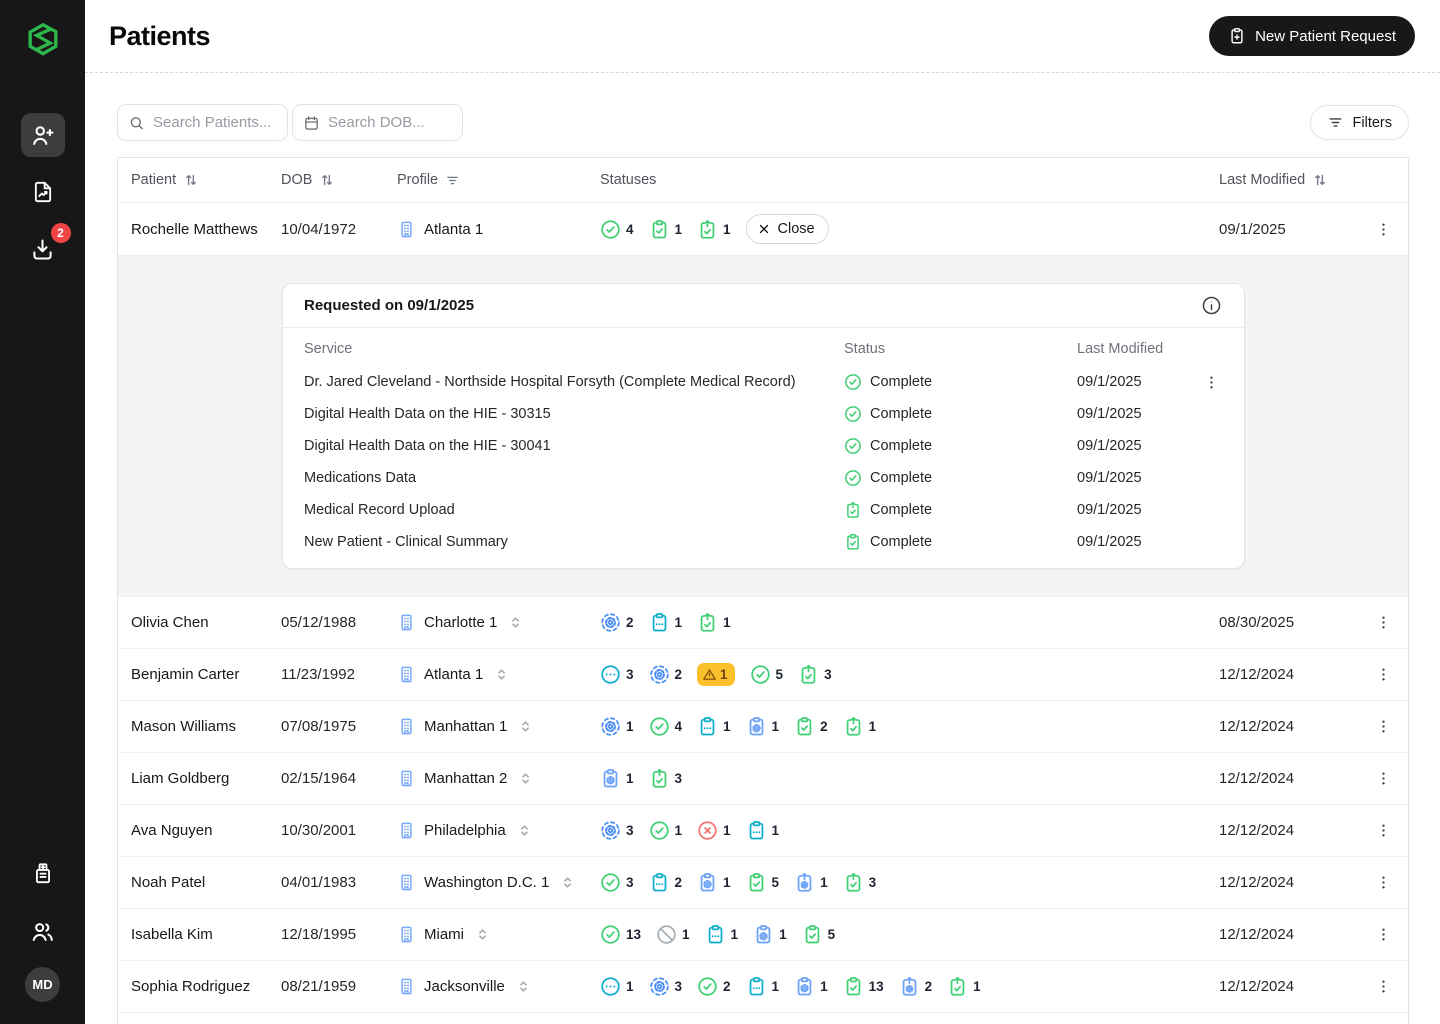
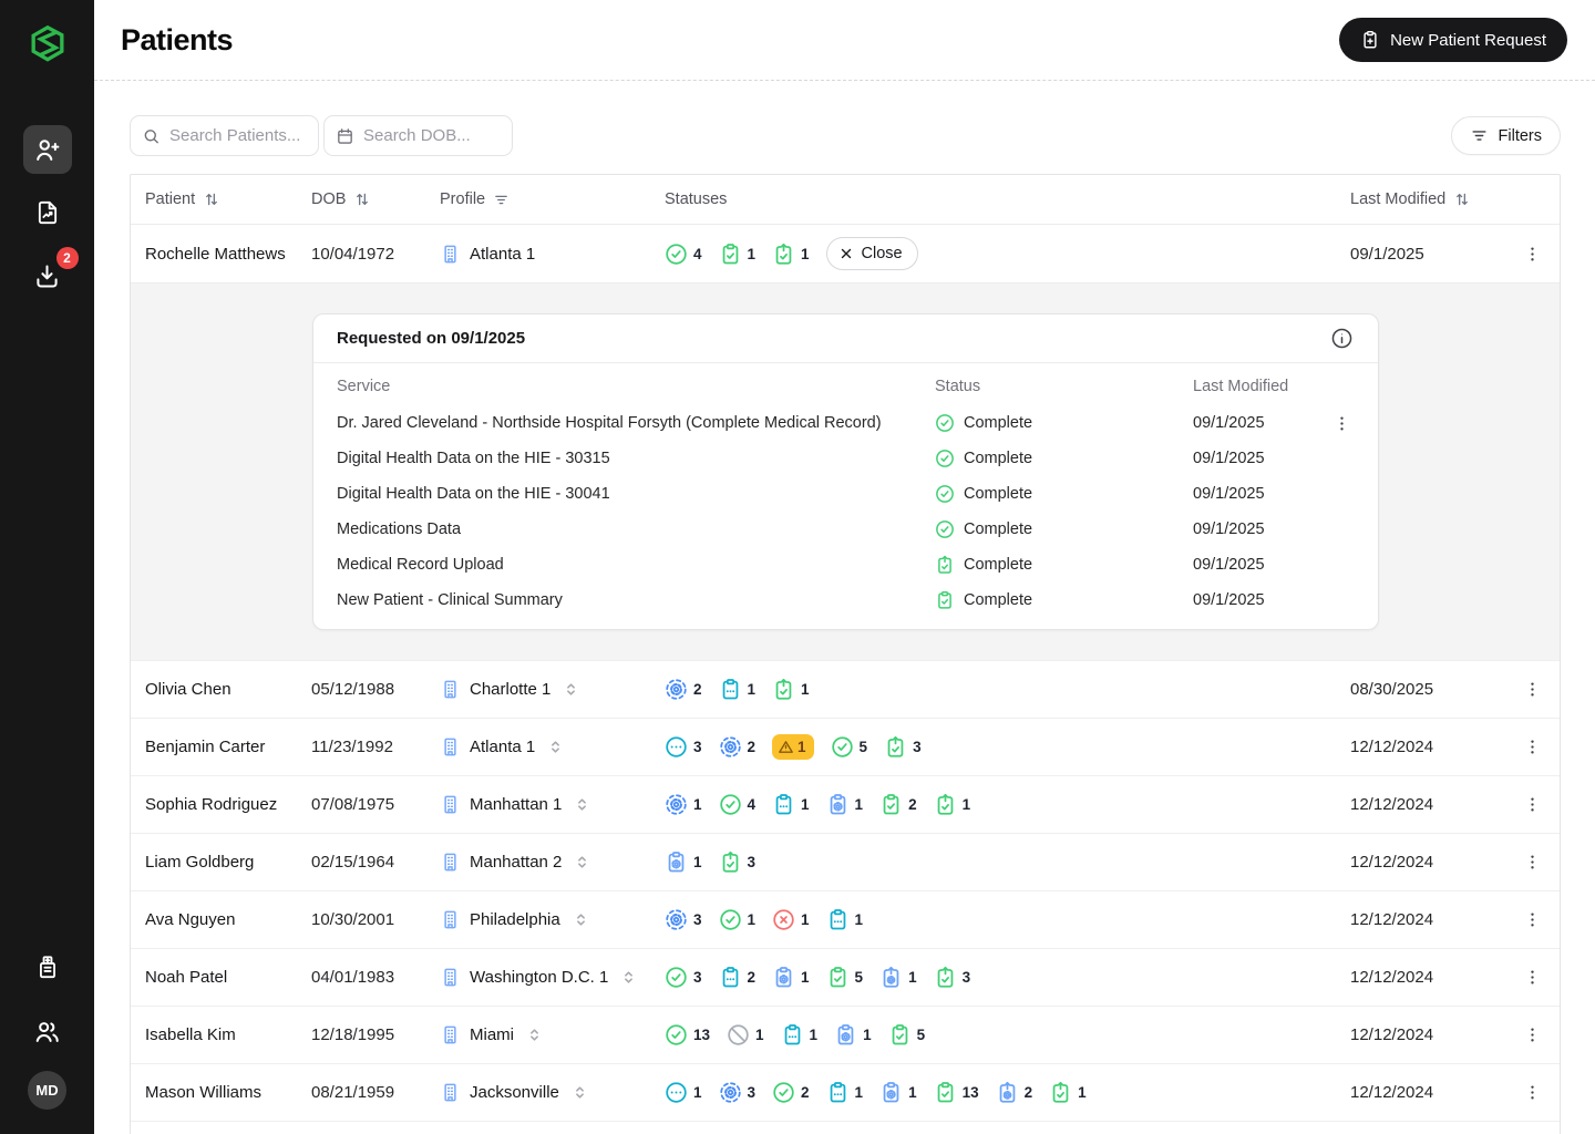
  2
  MD
  Patients
  New Patient Request
  Search Patients...
  Search DOB...
  Filters
  Patient
  DOB
  Profile
  Statuses
  Last Modified
  Rochelle Matthews
  10/04/1972
  Atlanta 1
  4
  1
  1
  Close
  09/1/2025
  Requested on 09/1/2025
  Service
  Status
  Last Modified
  Dr. Jared Cleveland - Northside Hospital Forsyth (Complete Medical Record)
  Complete
  09/1/2025
  Digital Health Data on the HIE - 30315
  Complete
  09/1/2025
  Digital Health Data on the HIE - 30041
  Complete
  09/1/2025
  Medications Data
  Complete
  09/1/2025
  Medical Record Upload
  Complete
  09/1/2025
  New Patient - Clinical Summary
  Complete
  09/1/2025
  Olivia Chen
  05/12/1988
  Charlotte 1
  2
  1
  1
  08/30/2025
  Benjamin Carter
  11/23/1992
  Atlanta 1
  3
  2
  1
  5
  3
  12/12/2024
- Mason Williams
+ Sophia Rodriguez
  07/08/1975
  Manhattan 1
  1
  4
  1
  1
  2
  1
  12/12/2024
  Liam Goldberg
  02/15/1964
  Manhattan 2
  1
  3
  12/12/2024
  Ava Nguyen
  10/30/2001
  Philadelphia
  3
  1
  1
  1
  12/12/2024
  Noah Patel
  04/01/1983
  Washington D.C. 1
  3
  2
  1
  5
  1
  3
  12/12/2024
  Isabella Kim
  12/18/1995
  Miami
  13
  1
  1
  1
  5
  12/12/2024
- Sophia Rodriguez
+ Mason Williams
  08/21/1959
  Jacksonville
  1
  3
  2
  1
  1
  13
  2
  1
  12/12/2024
